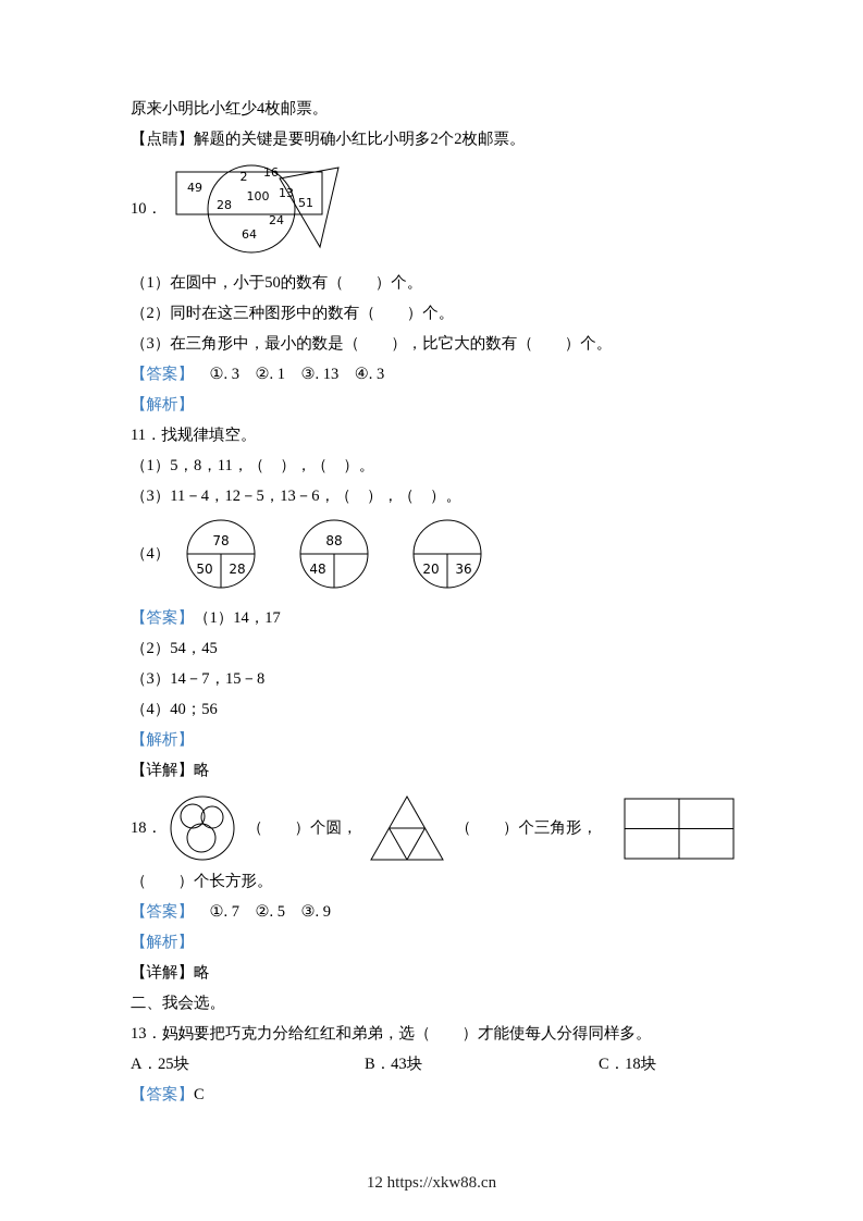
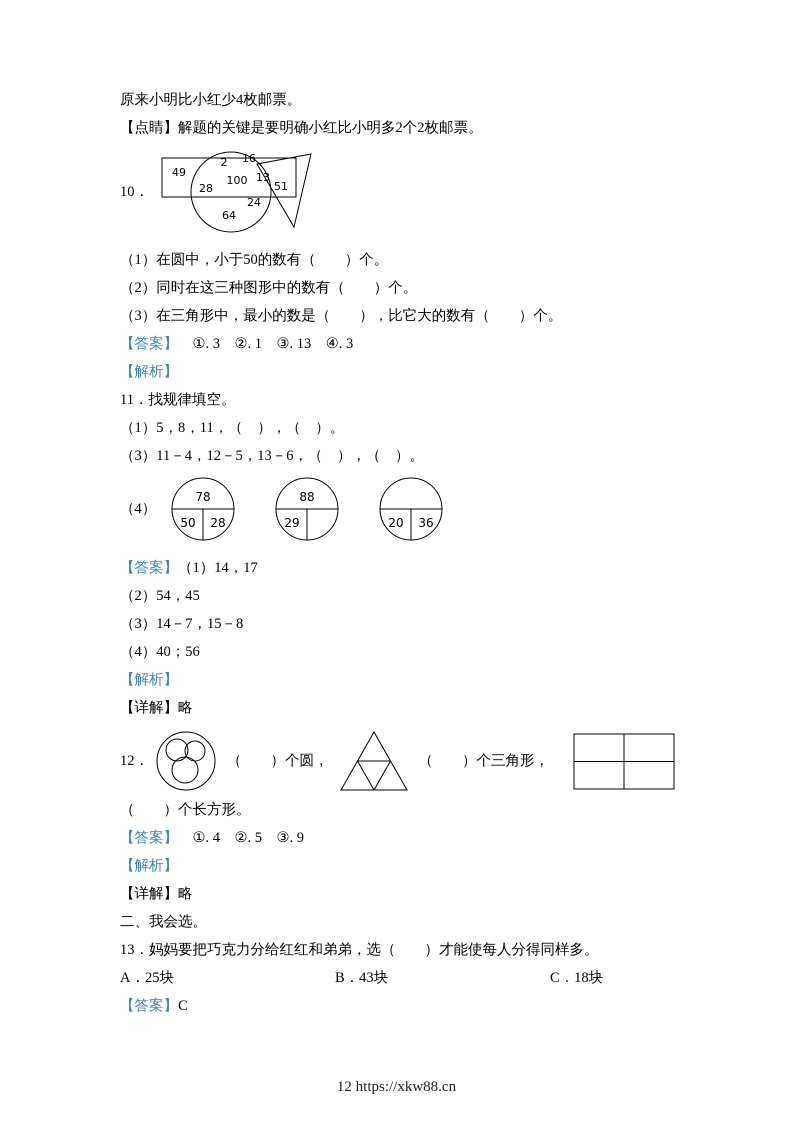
  原来小明比小红少4枚邮票。
  【点睛】解题的关键是要明确小红比小明多2个2枚邮票。
  10．
  49
  2
  16
  100
  13
  28
  24
  64
  51
  （1）在圆中，小于50的数有（ ）个。
  （2）同时在这三种图形中的数有（ ）个。
  （3）在三角形中，最小的数是（ ），比它大的数有（ ）个。
  【答案】 ①. 3 ②. 1 ③. 13 ④. 3
  【解析】
  11．找规律填空。
  （1）5，8，11，（ ），（ ）。
  （3）11－4，12－5，13－6，（ ），（ ）。
  （4）
  78
  50
  28
  88
- 48
+ 29
  20
  36
  【答案】（1）14，17
  （2）54，45
  （3）14－7，15－8
  （4）40；56
  【解析】
  【详解】略
- 18．
+ 12．
  （ ）个圆，
  （ ）个三角形，
  （ ）个长方形。
- 【答案】 ①. 7 ②. 5 ③. 9
+ 【答案】 ①. 4 ②. 5 ③. 9
  【解析】
  【详解】略
  二、我会选。
  13．妈妈要把巧克力分给红红和弟弟，选（ ）才能使每人分得同样多。
  A．25块
  B．43块
  C．18块
  【答案】C
  12 https://xkw88.cn
